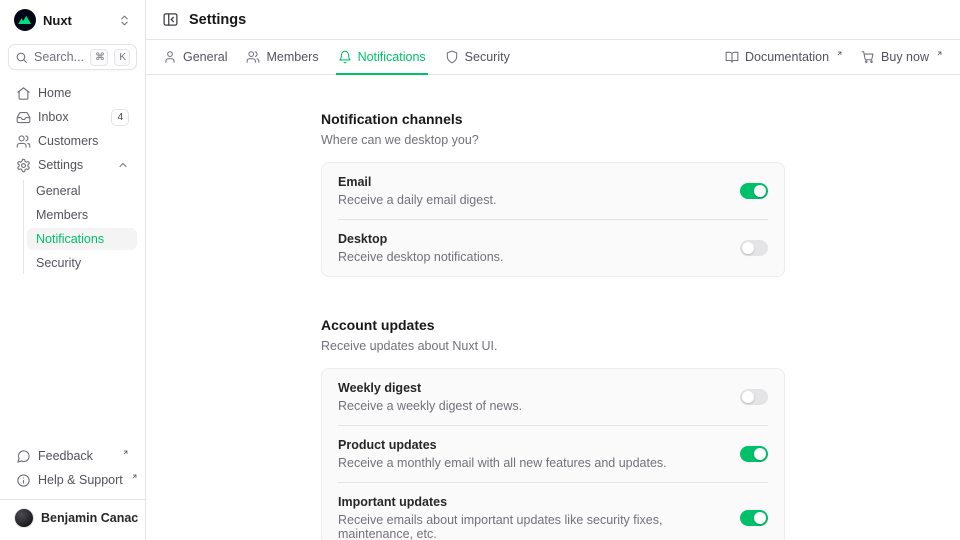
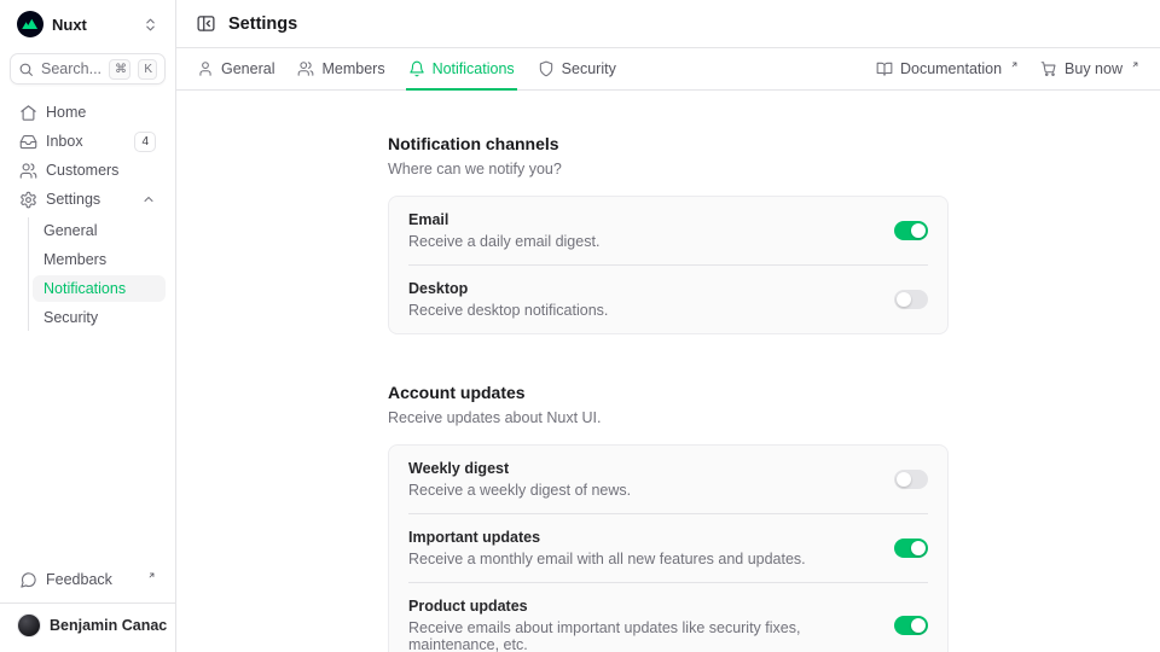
  Nuxt
  Search...
  ⌘
  K
  Home
  Inbox
  4
  Customers
  Settings
  General
  Members
  Notifications
  Security
  Feedback
- Help & Support
  Benjamin Canac
  Settings
  General
  Members
  Notifications
  Security
  Documentation
  Buy now
  Notification channels
- Where can we desktop you?
+ Where can we notify you?
  Email
  Receive a daily email digest.
  Desktop
  Receive desktop notifications.
  Account updates
  Receive updates about Nuxt UI.
  Weekly digest
  Receive a weekly digest of news.
- Product updates
+ Important updates
  Receive a monthly email with all new features and updates.
- Important updates
+ Product updates
  Receive emails about important updates like security fixes, maintenance, etc.
